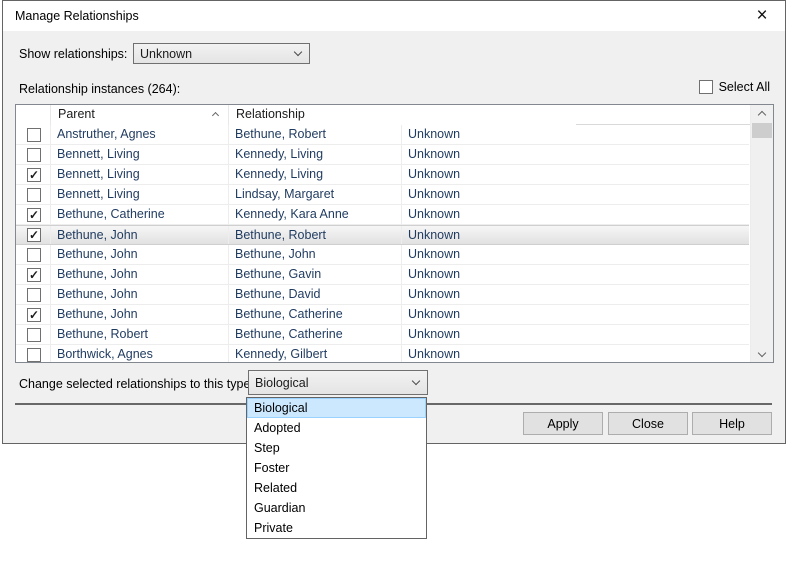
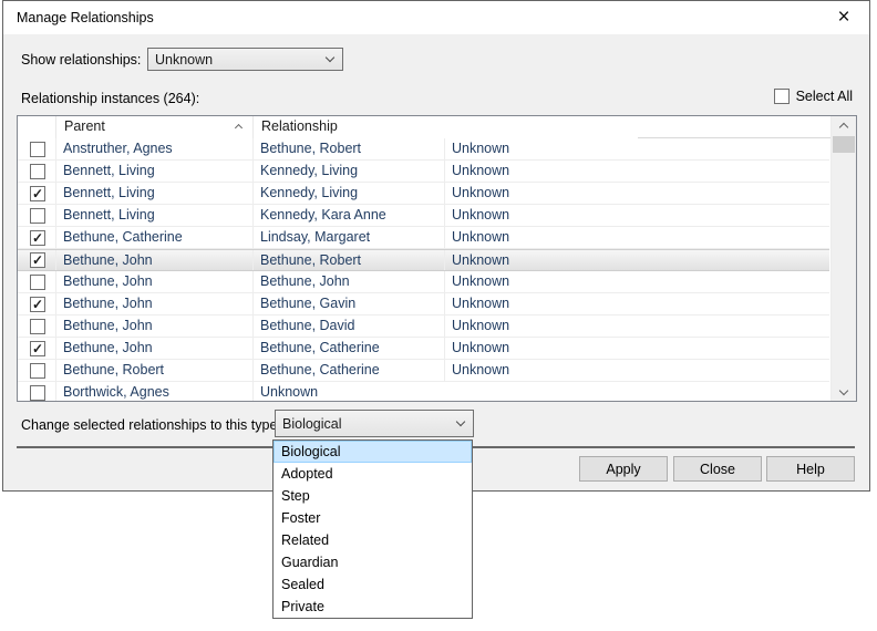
  Manage Relationships
  ×
  Show relationships:
  Unknown
  Relationship instances (264):
  Select All
  Parent
  Relationship
  Anstruther, Agnes
  Bethune, Robert
  Unknown
  Bennett, Living
  Kennedy, Living
  Unknown
  ✓
  Bennett, Living
  Kennedy, Living
  Unknown
  Bennett, Living
- Lindsay, Margaret
+ Kennedy, Kara Anne
  Unknown
  ✓
  Bethune, Catherine
- Kennedy, Kara Anne
+ Lindsay, Margaret
  Unknown
  ✓
  Bethune, John
  Bethune, Robert
  Unknown
  Bethune, John
  Bethune, John
  Unknown
  ✓
  Bethune, John
  Bethune, Gavin
  Unknown
  Bethune, John
  Bethune, David
  Unknown
  ✓
  Bethune, John
  Bethune, Catherine
  Unknown
  Bethune, Robert
  Bethune, Catherine
  Unknown
  Borthwick, Agnes
- Kennedy, Gilbert
  Unknown
  Change selected relationships to this type
  Biological
  Apply
  Close
  Help
  Biological
  Adopted
  Step
  Foster
  Related
  Guardian
+ Sealed
  Private
